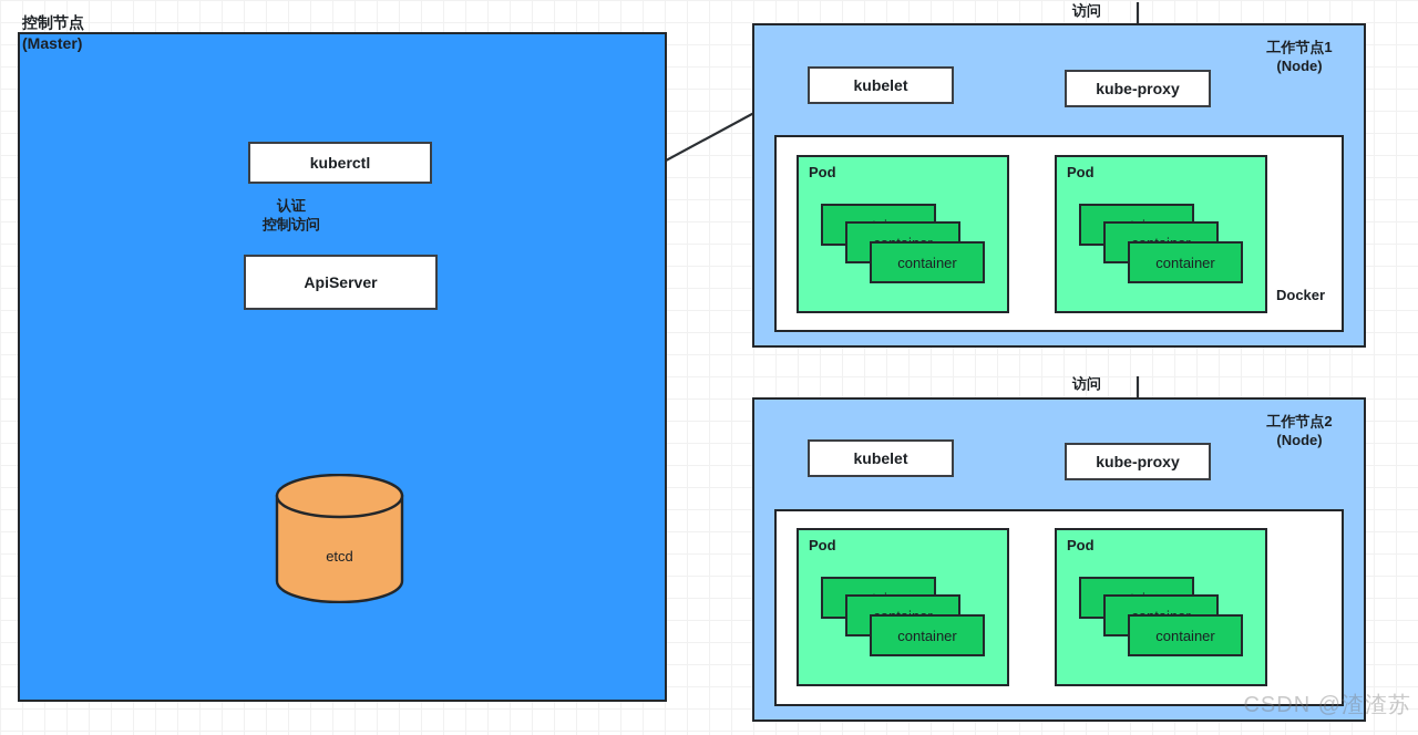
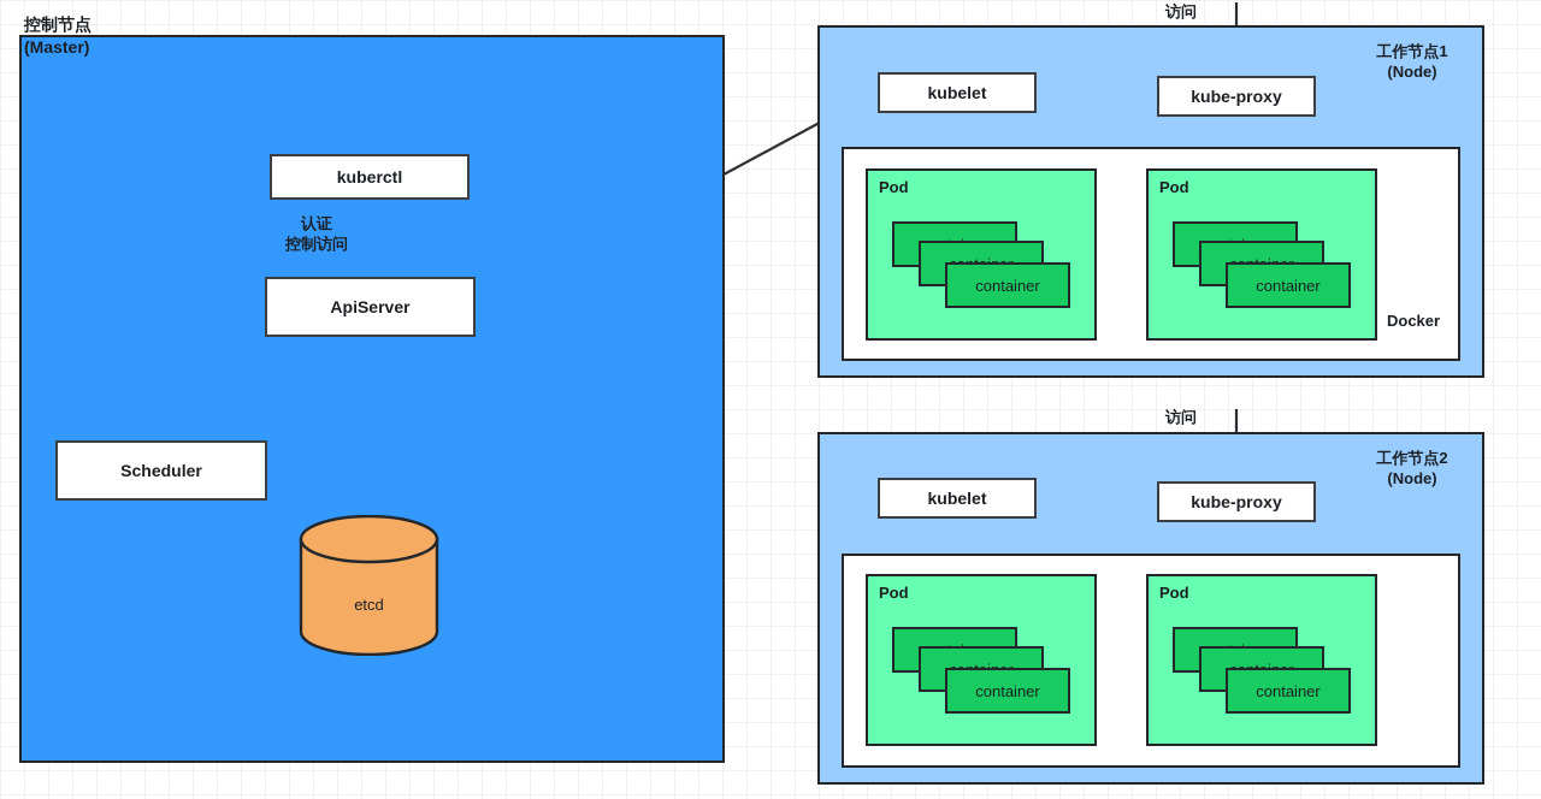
  控制节点
  (Master)
  kuberctl
  认证
  控制访问
  ApiServer
+ Scheduler
  etcd
  工作节点1
  (Node)
  访问
  kubelet
  kube-proxy
  Docker
  Pod
  container
  Pod
  container
  工作节点2
  (Node)
  访问
  kubelet
  kube-proxy
  Pod
  container
  Pod
  container
- CSDN @渣渣苏
